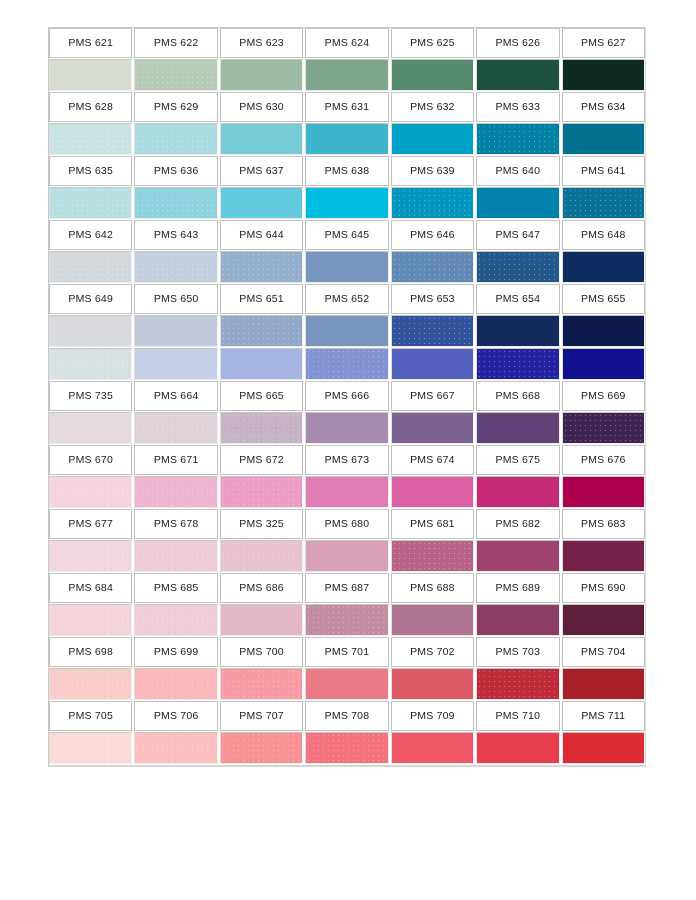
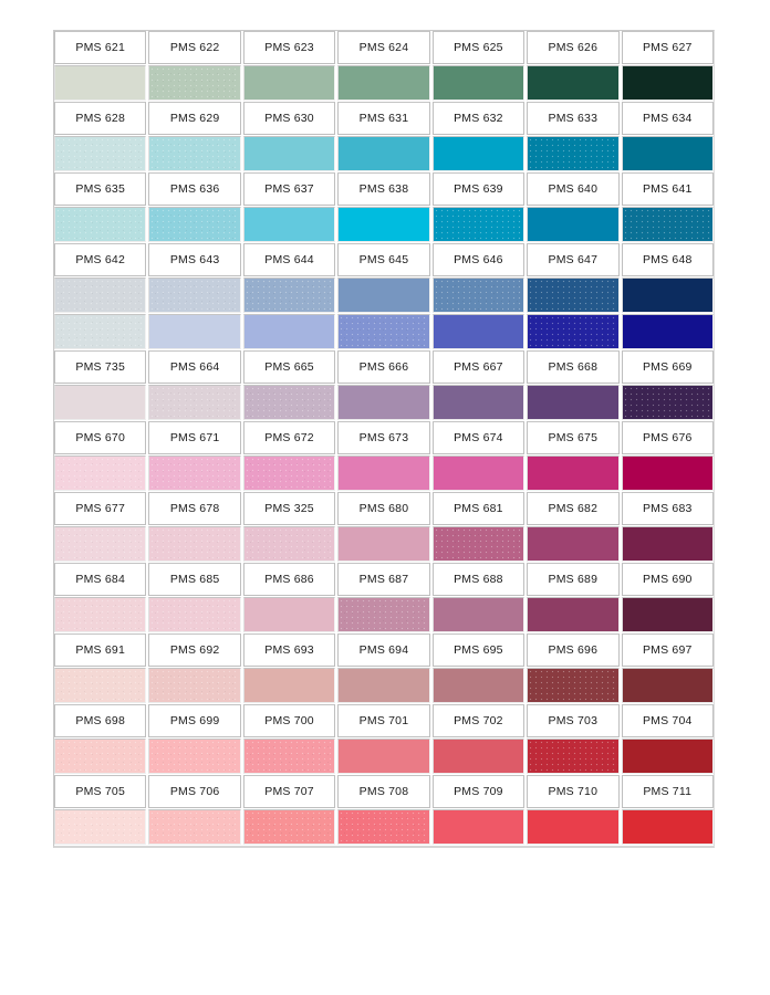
  PMS 621
  PMS 622
  PMS 623
  PMS 624
  PMS 625
  PMS 626
  PMS 627
  PMS 628
  PMS 629
  PMS 630
  PMS 631
  PMS 632
  PMS 633
  PMS 634
  PMS 635
  PMS 636
  PMS 637
  PMS 638
  PMS 639
  PMS 640
  PMS 641
  PMS 642
  PMS 643
  PMS 644
  PMS 645
  PMS 646
  PMS 647
  PMS 648
- PMS 649
- PMS 650
- PMS 651
- PMS 652
- PMS 653
- PMS 654
- PMS 655
  PMS 735
  PMS 664
  PMS 665
  PMS 666
  PMS 667
  PMS 668
  PMS 669
  PMS 670
  PMS 671
  PMS 672
  PMS 673
  PMS 674
  PMS 675
  PMS 676
  PMS 677
  PMS 678
  PMS 325
  PMS 680
  PMS 681
  PMS 682
  PMS 683
  PMS 684
  PMS 685
  PMS 686
  PMS 687
  PMS 688
  PMS 689
  PMS 690
+ PMS 691
+ PMS 692
+ PMS 693
+ PMS 694
+ PMS 695
+ PMS 696
+ PMS 697
  PMS 698
  PMS 699
  PMS 700
  PMS 701
  PMS 702
  PMS 703
  PMS 704
  PMS 705
  PMS 706
  PMS 707
  PMS 708
  PMS 709
  PMS 710
  PMS 711
